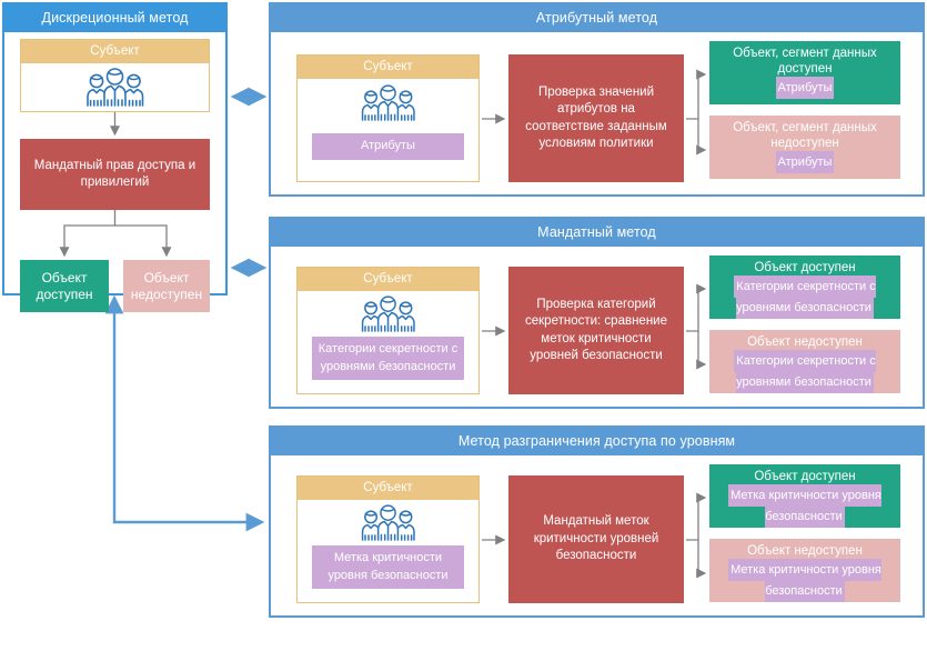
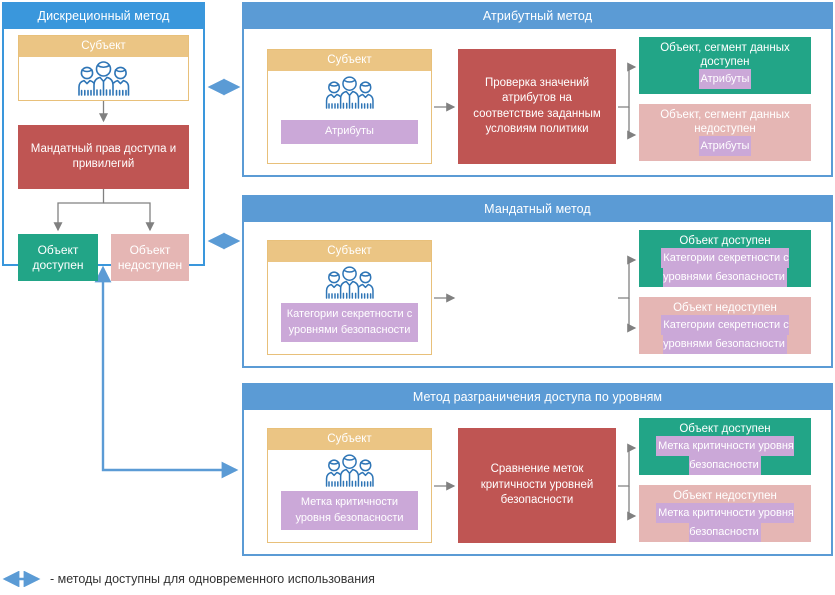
  Дискреционный метод
  Субъект
  Мандатный прав доступа и привилегий
  Объект доступен
  Объект недоступен
  Атрибутный метод
  Субъект
  Атрибуты
  Проверка значений атрибутов на соответствие заданным условиям политики
  Объект, сегмент данных доступен
  Атрибуты
  Объект, сегмент данных недоступен
  Атрибуты
  Мандатный метод
  Субъект
  Категории секретности с уровнями безопасности
- Проверка категорий секретности: сравнение меток критичности уровней безопасности
  Объект доступен
  Категории секретности с уровнями безопасности
  Объект недоступен
  Категории секретности с уровнями безопасности
  Метод разграничения доступа по уровням
  Субъект
  Метка критичности уровня безопасности
- Мандатный меток критичности уровней безопасности
+ Сравнение меток критичности уровней безопасности
  Объект доступен
  Метка критичности уровня безопасности
  Объект недоступен
  Метка критичности уровня безопасности
+ - методы доступны для одновременного использования
